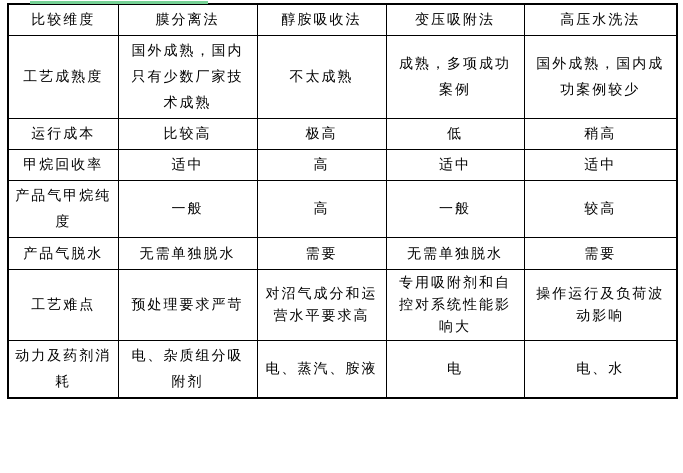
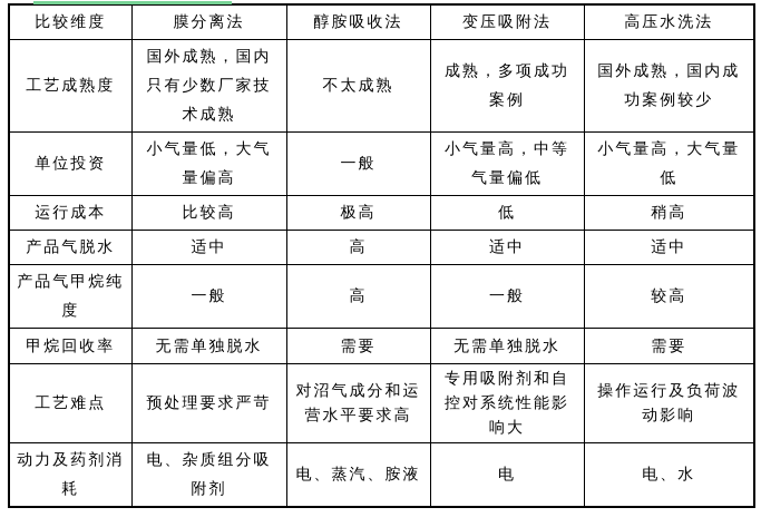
  比较维度	膜分离法	醇胺吸收法	变压吸附法	高压水洗法
  工艺成熟度	国外成熟，国内只有少数厂家技术成熟	不太成熟	成熟，多项成功案例	国外成熟，国内成功案例较少
+ 单位投资	小气量低，大气量偏高	一般	小气量高，中等气量偏低	小气量高，大气量低
  运行成本	比较高	极高	低	稍高
- 甲烷回收率	适中	高	适中	适中
+ 产品气脱水	适中	高	适中	适中
  产品气甲烷纯度	一般	高	一般	较高
- 产品气脱水	无需单独脱水	需要	无需单独脱水	需要
+ 甲烷回收率	无需单独脱水	需要	无需单独脱水	需要
  工艺难点	预处理要求严苛	对沼气成分和运营水平要求高	专用吸附剂和自控对系统性能影响大	操作运行及负荷波动影响
  动力及药剂消耗	电、杂质组分吸附剂	电、蒸汽、胺液	电	电、水
